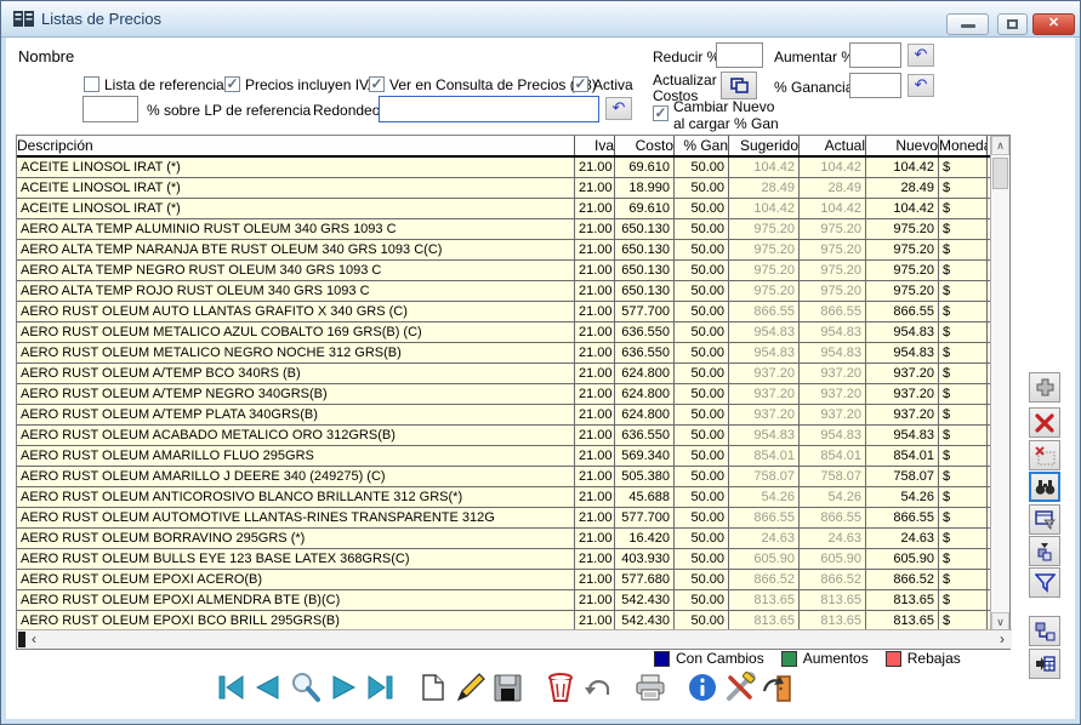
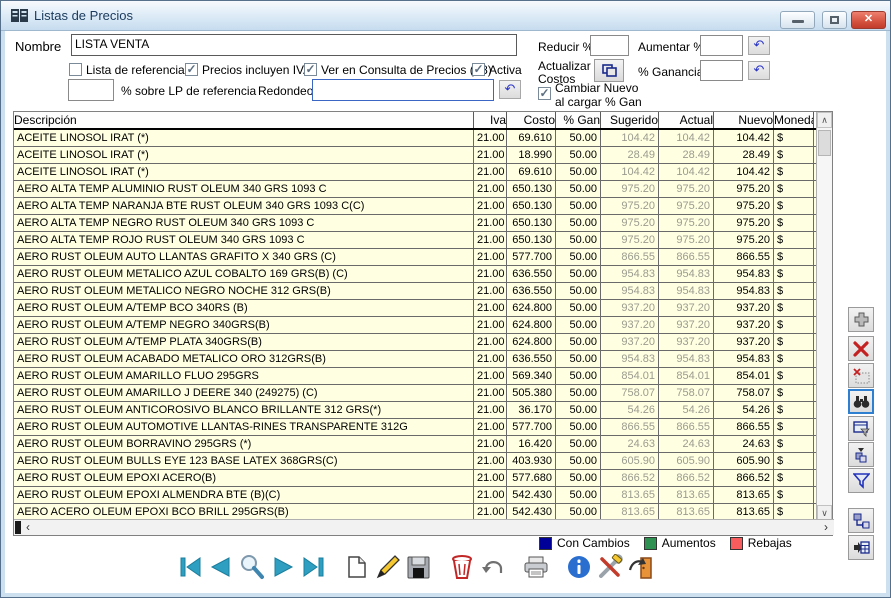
  Listas de Precios
  ✕
  Nombre
+ LISTA VENTA
  Reducir %
  Aumentar %
  ↶
  Lista de referencia
  ✓
  Precios incluyen IV
  ✓
  Ver en Consulta de Precios)
  ✓
  Activa
  Actualizar
  Costos
  % Gananci
  ↶
  % sobre LP de referencia
  Redondeo
  ↶
  ✓
  Cambiar Nuevo
  al cargar % Gan
  Descripción
  Iva
  Costo
  % Gan
  Sugerido
  Actual
  Nuevo
  Moned
  ACEITE LINOSOL IRAT (*)
  21.00
  69.610
  50.00
  104.42
  104.42
  104.42
  $
  ACEITE LINOSOL IRAT (*)
  21.00
  18.990
  50.00
  28.49
  28.49
  28.49
  $
  ACEITE LINOSOL IRAT (*)
  21.00
  69.610
  50.00
  104.42
  104.42
  104.42
  $
  AERO ALTA TEMP ALUMINIO RUST OLEUM 340 GRS 1093 C
  21.00
  650.130
  50.00
  975.20
  975.20
  975.20
  $
  AERO ALTA TEMP NARANJA BTE RUST OLEUM 340 GRS 1093 C(C)
  21.00
  650.130
  50.00
  975.20
  975.20
  975.20
  $
  AERO ALTA TEMP NEGRO RUST OLEUM 340 GRS 1093 C
  21.00
  650.130
  50.00
  975.20
  975.20
  975.20
  $
  AERO ALTA TEMP ROJO RUST OLEUM 340 GRS 1093 C
  21.00
  650.130
  50.00
  975.20
  975.20
  975.20
  $
  AERO RUST OLEUM AUTO LLANTAS GRAFITO X 340 GRS (C)
  21.00
  577.700
  50.00
  866.55
  866.55
  866.55
  $
  AERO RUST OLEUM METALICO AZUL COBALTO 169 GRS(B) (C)
  21.00
  636.550
  50.00
  954.83
  954.83
  954.83
  $
  AERO RUST OLEUM METALICO NEGRO NOCHE 312 GRS(B)
  21.00
  636.550
  50.00
  954.83
  954.83
  954.83
  $
  AERO RUST OLEUM A/TEMP BCO 340RS (B)
  21.00
  624.800
  50.00
  937.20
  937.20
  937.20
  $
  AERO RUST OLEUM A/TEMP NEGRO 340GRS(B)
  21.00
  624.800
  50.00
  937.20
  937.20
  937.20
  $
  AERO RUST OLEUM A/TEMP PLATA 340GRS(B)
  21.00
  624.800
  50.00
  937.20
  937.20
  937.20
  $
  AERO RUST OLEUM ACABADO METALICO ORO 312GRS(B)
  21.00
  636.550
  50.00
  954.83
  954.83
  954.83
  $
  AERO RUST OLEUM AMARILLO FLUO 295GRS
  21.00
  569.340
  50.00
  854.01
  854.01
  854.01
  $
  AERO RUST OLEUM AMARILLO J DEERE 340 (249275) (C)
  21.00
  505.380
  50.00
  758.07
  758.07
  758.07
  $
  AERO RUST OLEUM ANTICOROSIVO BLANCO BRILLANTE 312 GRS(*)
  21.00
- 45.688
+ 36.170
  50.00
  54.26
  54.26
  54.26
  $
  AERO RUST OLEUM AUTOMOTIVE LLANTAS-RINES TRANSPARENTE 312G
  21.00
  577.700
  50.00
  866.55
  866.55
  866.55
  $
  AERO RUST OLEUM BORRAVINO 295GRS (*)
  21.00
  16.420
  50.00
  24.63
  24.63
  24.63
  $
  AERO RUST OLEUM BULLS EYE 123 BASE LATEX 368GRS(C)
  21.00
  403.930
  50.00
  605.90
  605.90
  605.90
  $
  AERO RUST OLEUM EPOXI ACERO(B)
  21.00
  577.680
  50.00
  866.52
  866.52
  866.52
  $
  AERO RUST OLEUM EPOXI ALMENDRA BTE (B)(C)
  21.00
  542.430
  50.00
  813.65
  813.65
  813.65
  $
- AERO RUST OLEUM EPOXI BCO BRILL 295GRS(B)
+ AERO ACERO OLEUM EPOXI BCO BRILL 295GRS(B)
  21.00
  542.430
  50.00
  813.65
  813.65
  813.65
  $
  ∧
  ∨
  ‹
  ›
  Con Cambios
  Aumentos
  Rebajas
